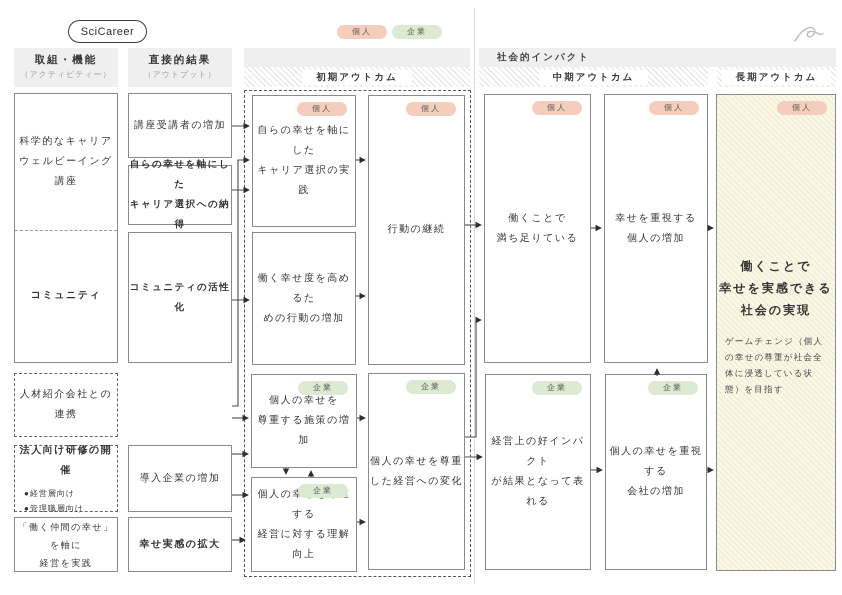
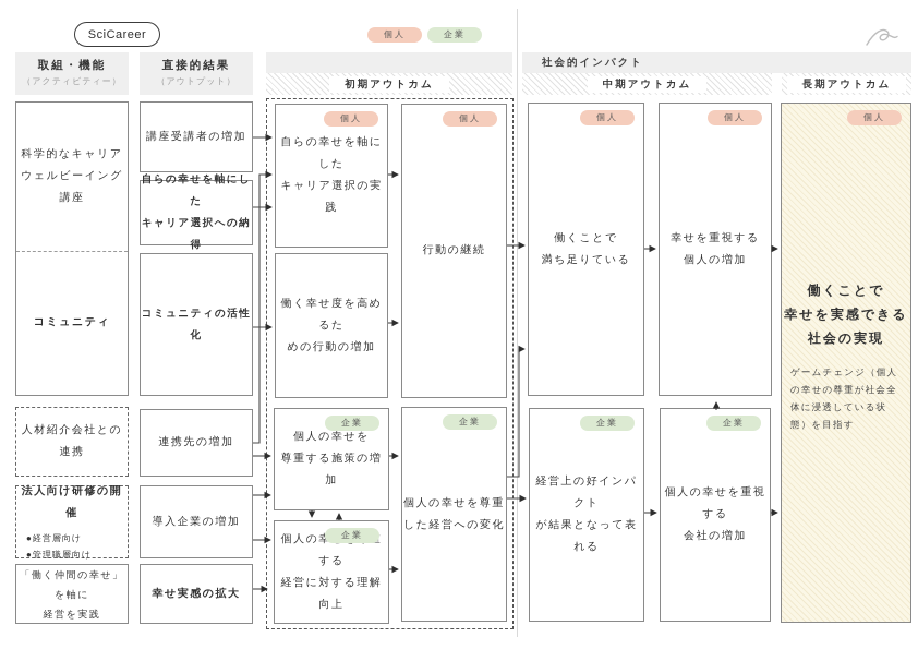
  SciCareer
  個人
  企業
  取組・機能
  （アクティビティー）
  直接的結果
  （アウトプット）
  社会的インパクト
  初期アウトカム
  中期アウトカム
  長期アウトカム
  科学的なキャリア
  ウェルビーイング講座
  コミュニティ
  人材紹介会社との連携
  法人向け研修の開催
  ●経営層向け
  ●管理職層向け
  「働く仲間の幸せ」を軸に
  経営を実践
  講座受講者の増加
  自らの幸せを軸にした
  キャリア選択への納得
  コミュニティの活性化
+ 連携先の増加
  導入企業の増加
  幸せ実感の拡大
  個人
  自らの幸せを軸にした
  キャリア選択の実践
  働く幸せ度を高めるた
  めの行動の増加
  個人
  行動の継続
  企業
  個人の幸せを
  尊重する施策の増加
  企業
  経営に対する理解向上
  企業
  個人の幸せを尊重
  した経営への変化
  個人
  働くことで
  満ち足りている
  個人
  幸せを重視する
  個人の増加
  企業
  経営上の好インパクト
  が結果となって表れる
  企業
  個人の幸せを重視する
  会社の増加
  個人
  働くことで
  幸せを実感できる
  社会の実現
  ゲームチェンジ（個人の幸せの尊重が社会全体に浸透している状態）を目指す
